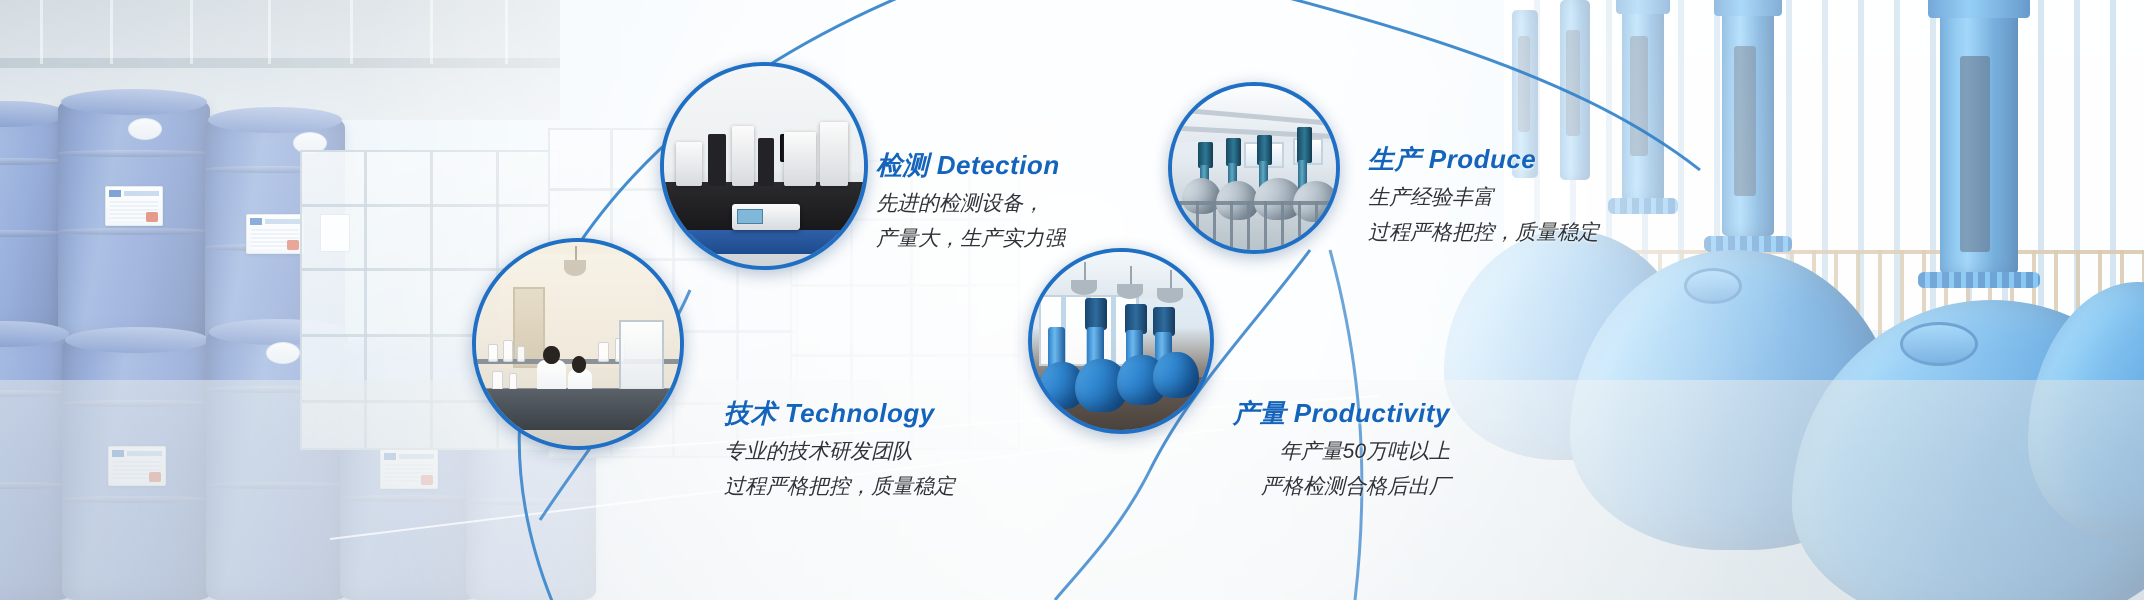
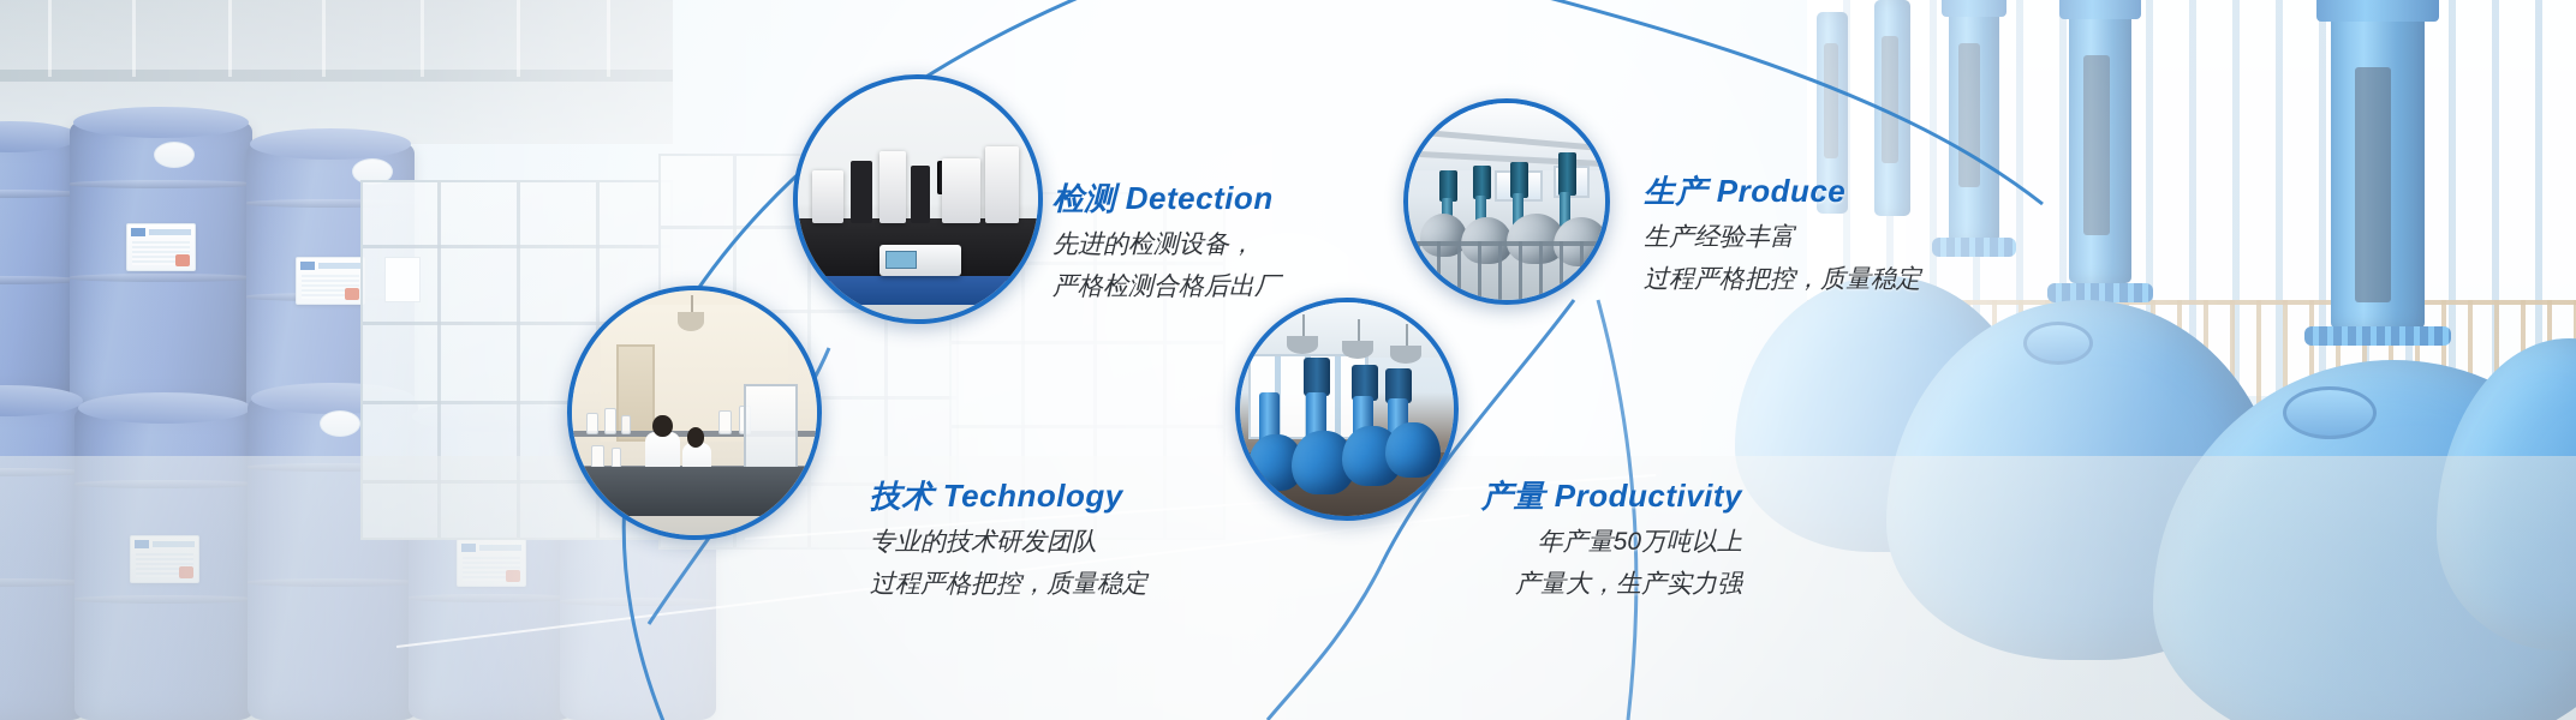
  检测 Detection
  先进的检测设备，
- 产量大，生产实力强
+ 严格检测合格后出厂
  生产 Produce
  生产经验丰富
  过程严格把控，质量稳定
  技术 Technology
  专业的技术研发团队
  过程严格把控，质量稳定
  产量 Productivity
  年产量50万吨以上
- 严格检测合格后出厂
+ 产量大，生产实力强
